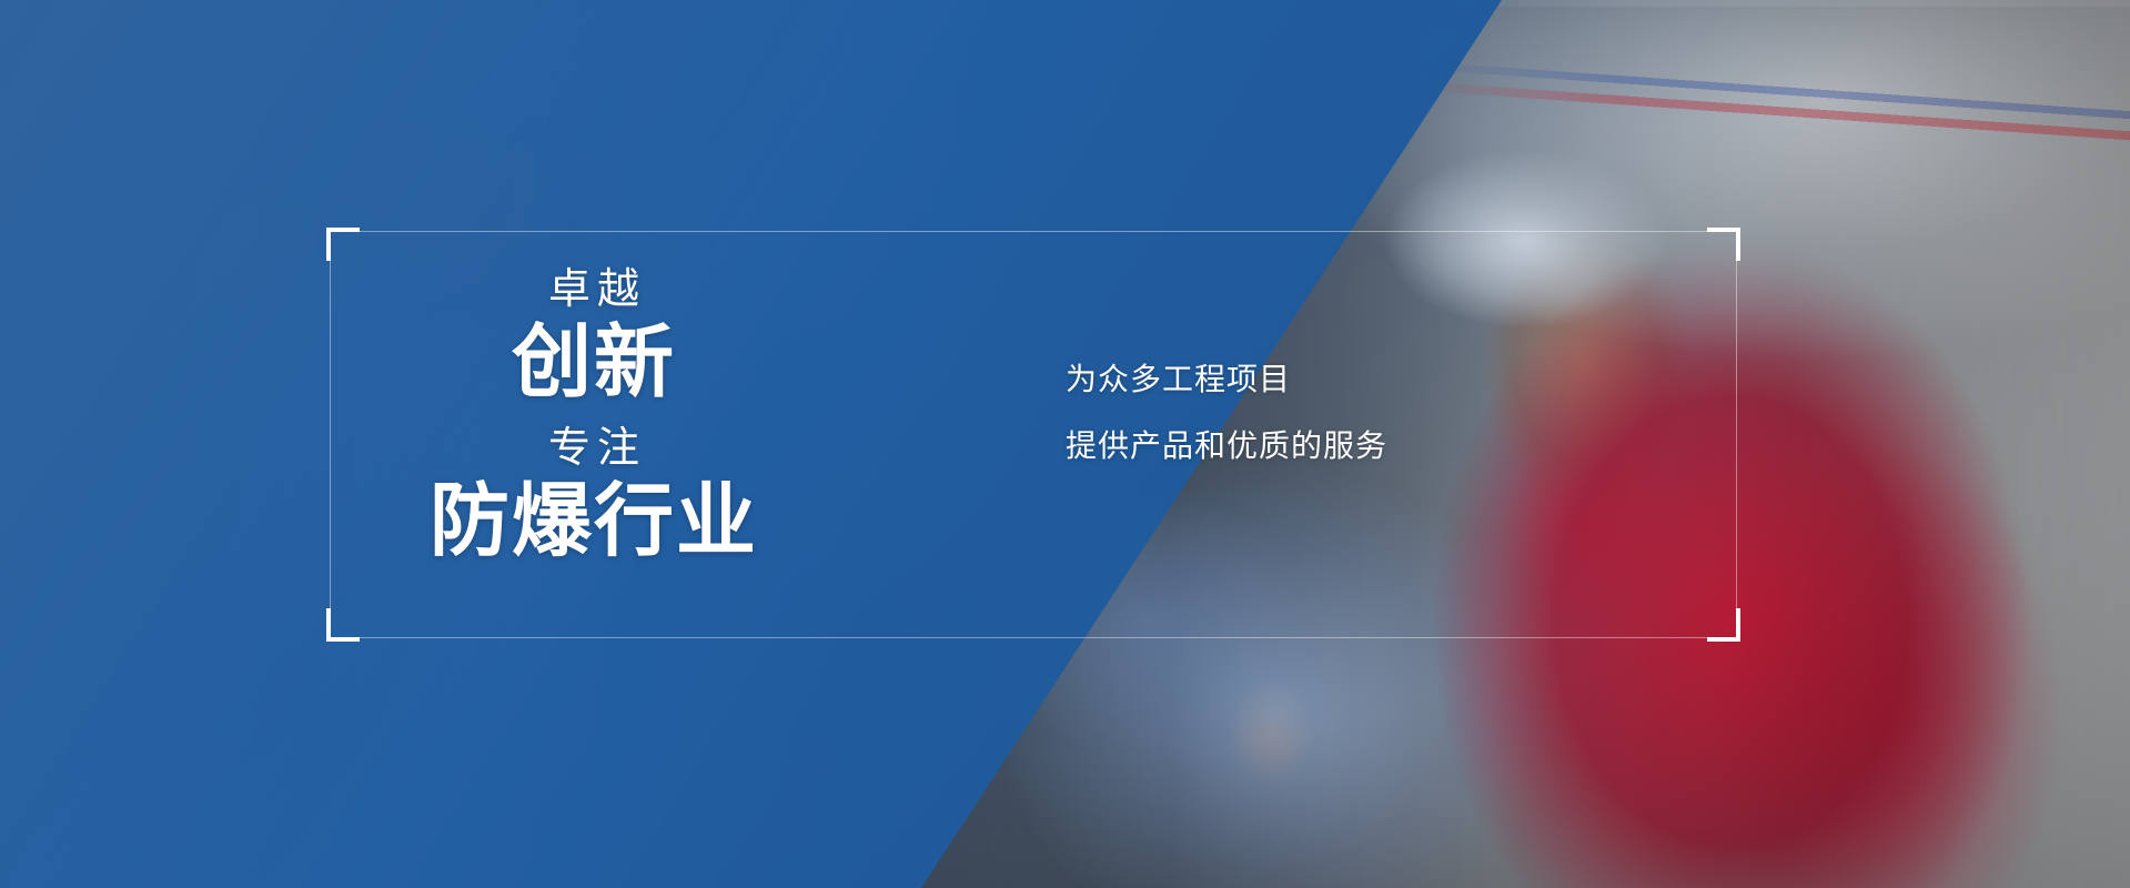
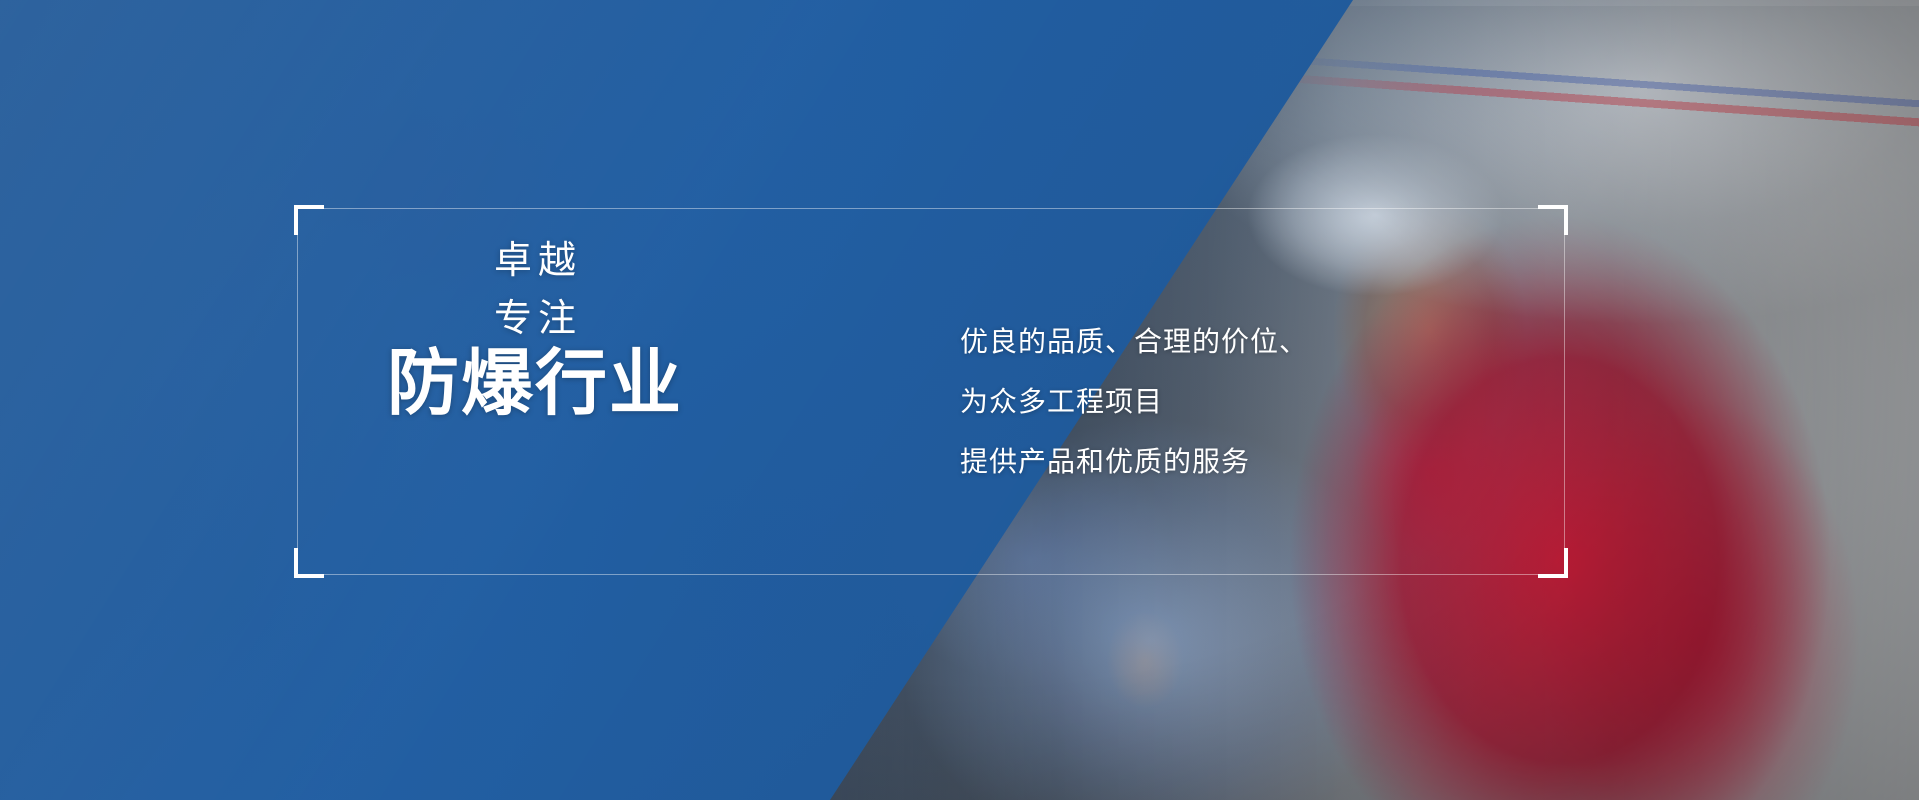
  卓越
- 创新
  专注
  防爆行业
+ 优良的品质、合理的价位、
  为众多工程项目
  提供产品和优质的服务
